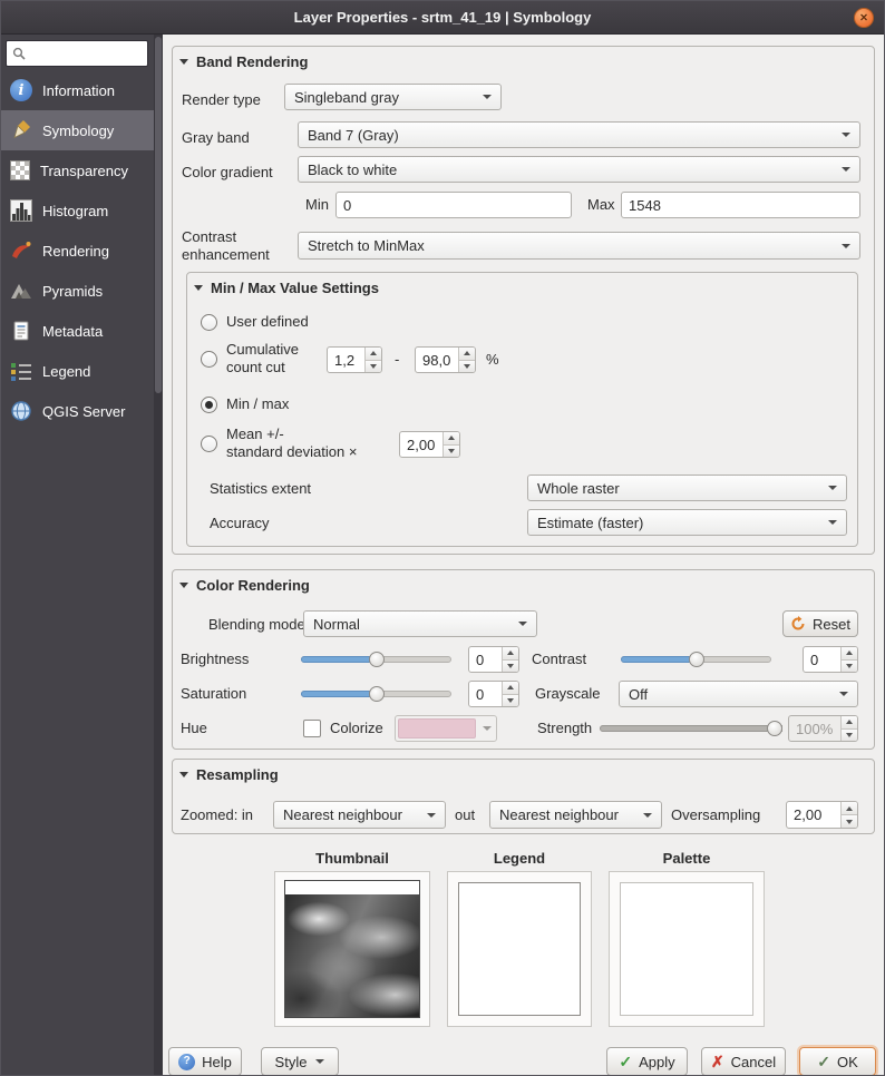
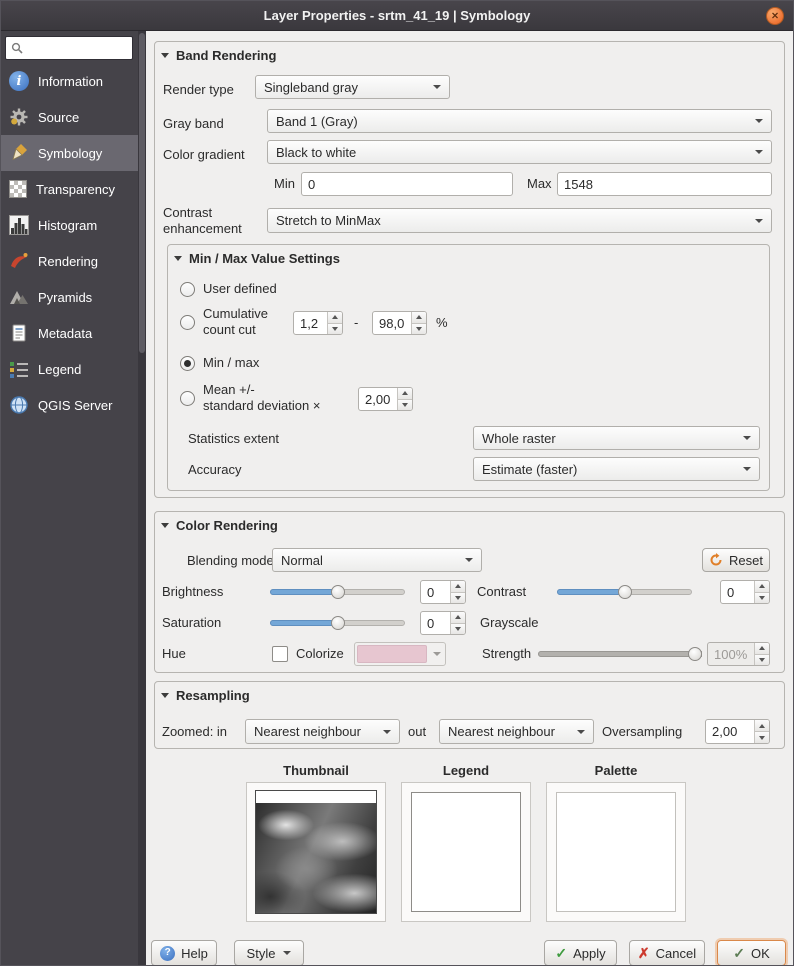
  Layer Properties - srtm_41_19 | Symbology
  ×
  Information
+ Source
  Symbology
  Transparency
  Histogram
  Rendering
  Pyramids
  Metadata
  Legend
  QGIS Server
  Band Rendering
  Render type
  Singleband gray
  Gray band
- Band 7 (Gray)
+ Band 1 (Gray)
  Color gradient
  Black to white
  Min
  0
  Max
  1548
  Contrast
  enhancement
  Stretch to MinMax
  Min / Max Value Settings
  User defined
  Cumulative
  count cut
  1,2
  -
  98,0
  %
  Min / max
  Mean +/-
  standard deviation ×
  2,00
  Statistics extent
  Whole raster
  Accuracy
  Estimate (faster)
  Color Rendering
  Blending mode
  Normal
  Reset
  Brightness
  0
  Contrast
  0
  Saturation
  0
  Grayscale
- Off
  Hue
  Colorize
  Strength
  100%
  Resampling
  Zoomed: in
  Nearest neighbour
  out
  Nearest neighbour
  Oversampling
  2,00
  Thumbnail
  Legend
  Palette
  Help
  Style
  Apply
  Cancel
  OK
